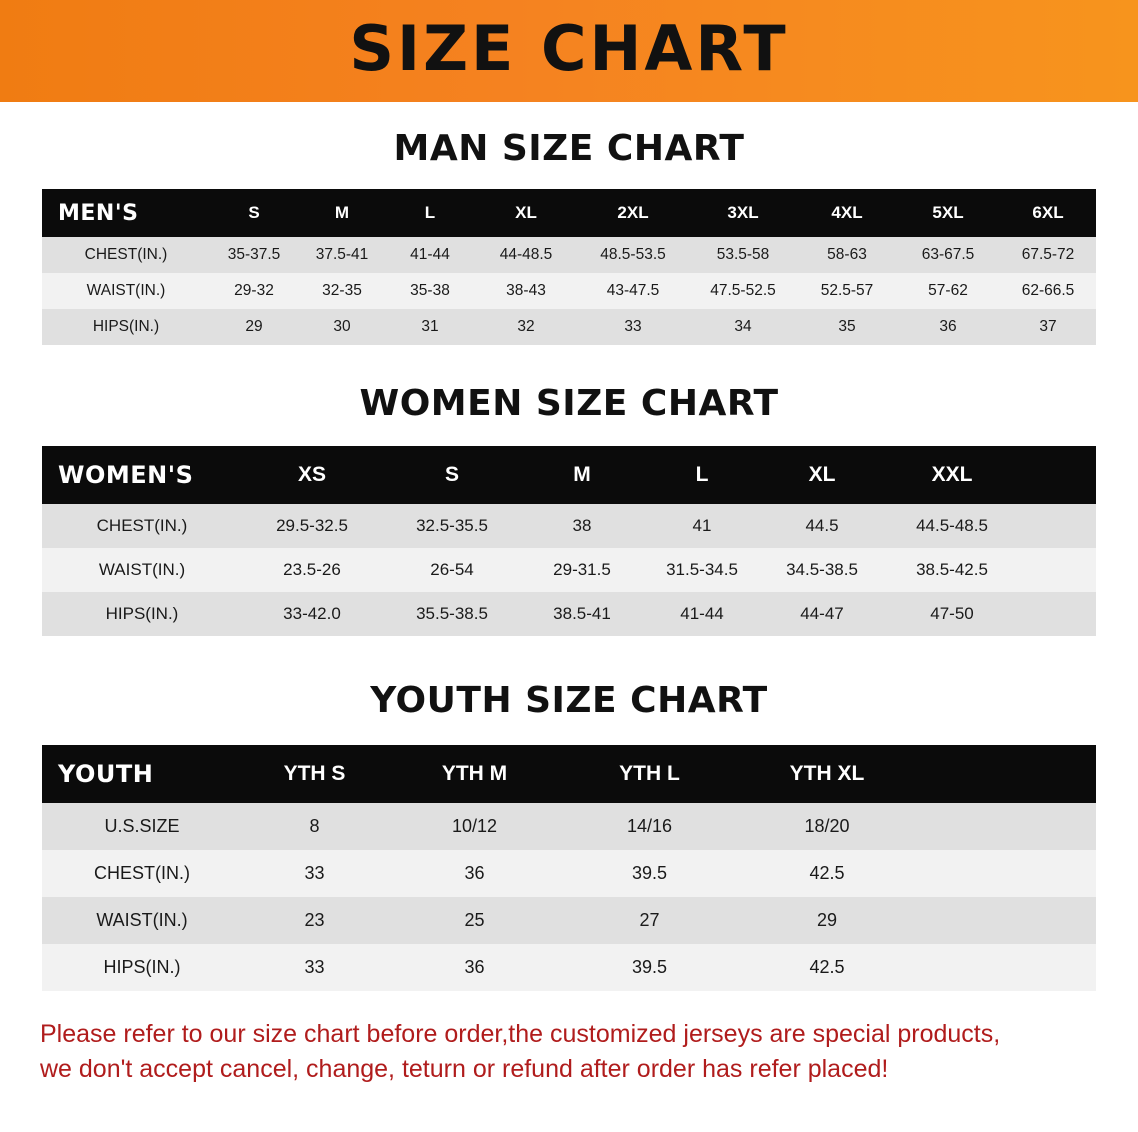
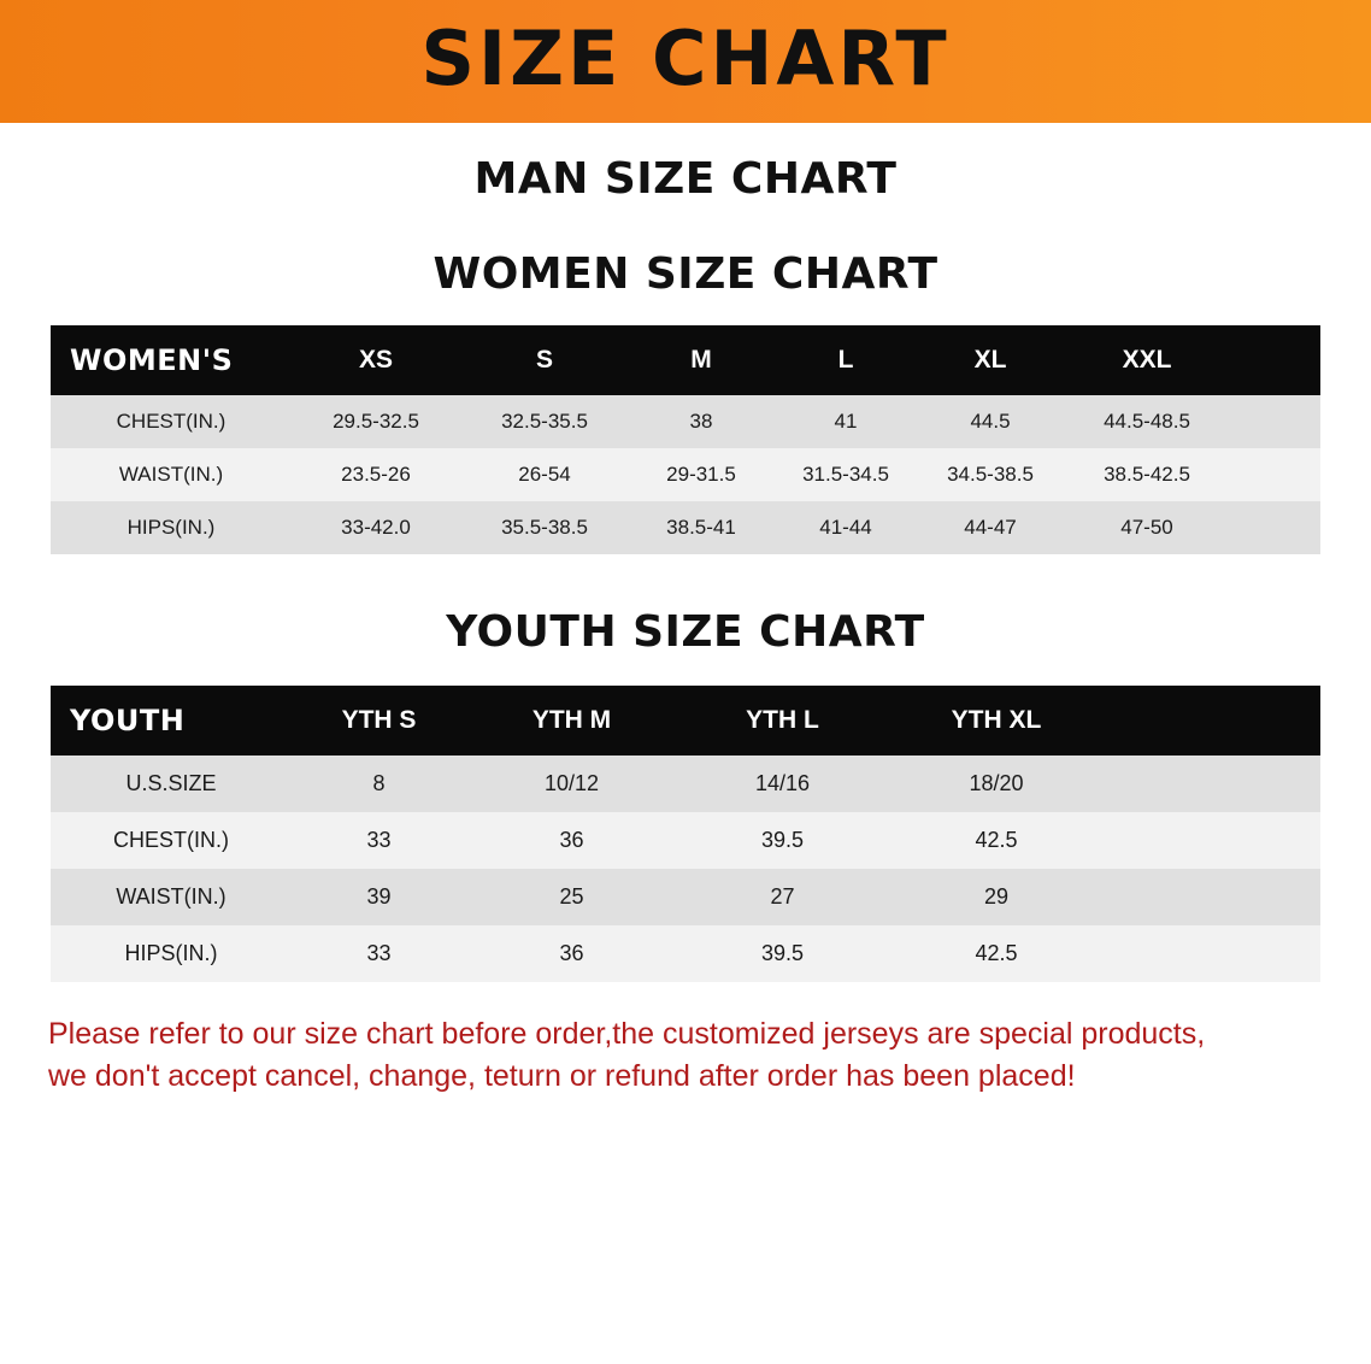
  SIZE CHART
  MAN SIZE CHART
- MEN'S	S	M	L	XL	2XL	3XL	4XL	5XL	6XL
- CHEST(IN.)	35-37.5	37.5-41	41-44	44-48.5	48.5-53.5	53.5-58	58-63	63-67.5	67.5-72
- WAIST(IN.)	29-32	32-35	35-38	38-43	43-47.5	47.5-52.5	52.5-57	57-62	62-66.5
- HIPS(IN.)	29	30	31	32	33	34	35	36	37
  WOMEN SIZE CHART
  WOMEN'S	XS	S	M	L	XL	XXL
  CHEST(IN.)	29.5-32.5	32.5-35.5	38	41	44.5	44.5-48.5
  WAIST(IN.)	23.5-26	26-54	29-31.5	31.5-34.5	34.5-38.5	38.5-42.5
  HIPS(IN.)	33-42.0	35.5-38.5	38.5-41	41-44	44-47	47-50
  YOUTH SIZE CHART
  YOUTH	YTH S	YTH M	YTH L	YTH XL
  U.S.SIZE	8	10/12	14/16	18/20
  CHEST(IN.)	33	36	39.5	42.5
- WAIST(IN.)	23	25	27	29
+ WAIST(IN.)	39	25	27	29
  HIPS(IN.)	33	36	39.5	42.5
  Please refer to our size chart before order,the customized jerseys are special products,
- we don't accept cancel, change, teturn or refund after order has refer placed!
+ we don't accept cancel, change, teturn or refund after order has been placed!
